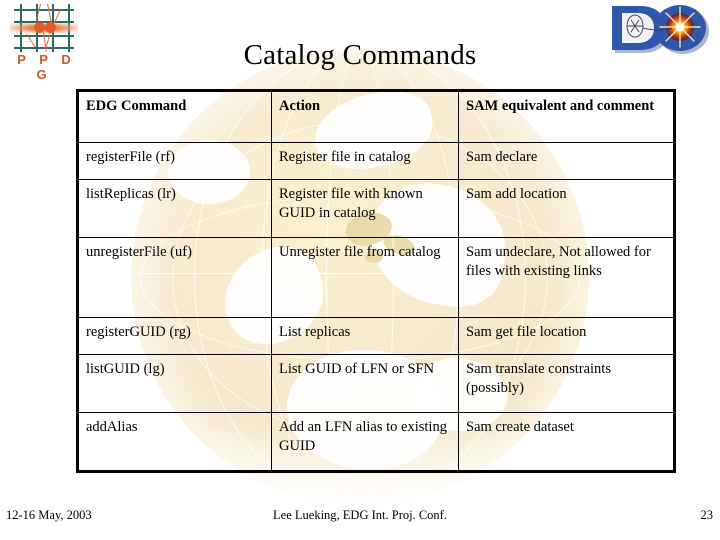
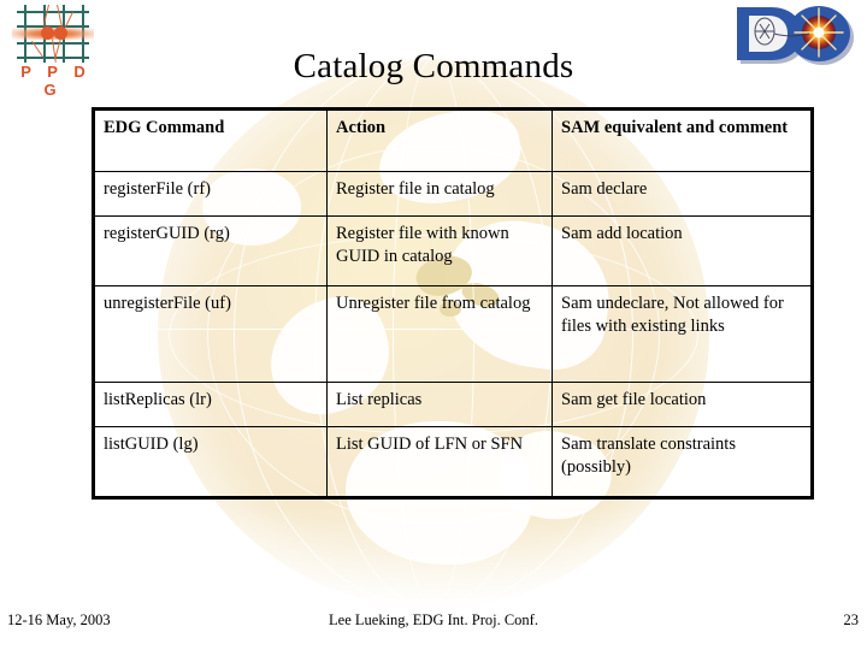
  P P D G
  Catalog Commands
  EDG Command	Action	SAM equivalent and comment
  registerFile (rf)	Register file in catalog	Sam declare
- listReplicas (lr)	Register file with known GUID in catalog	Sam add location
+ registerGUID (rg)	Register file with known GUID in catalog	Sam add location
  unregisterFile (uf)	Unregister file from catalog	Sam undeclare, Not allowed for files with existing links
- registerGUID (rg)	List replicas	Sam get file location
+ listReplicas (lr)	List replicas	Sam get file location
  listGUID (lg)	List GUID of LFN or SFN	Sam translate constraints (possibly)
- addAlias	Add an LFN alias to existing GUID	Sam create dataset
  12-16 May, 2003
  Lee Lueking, EDG Int. Proj. Conf.
  23
